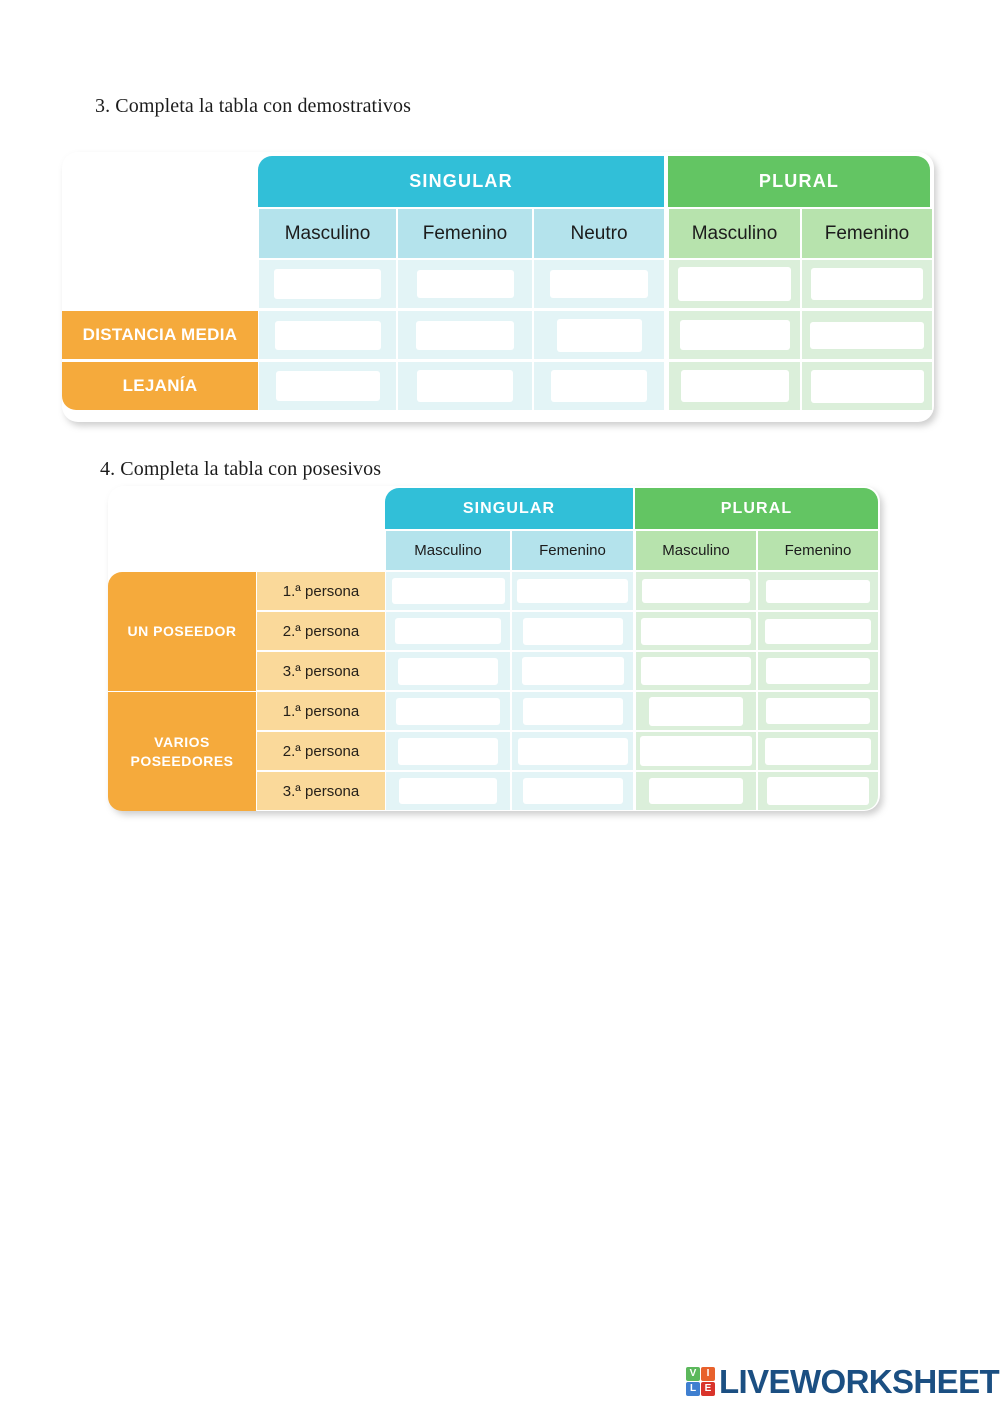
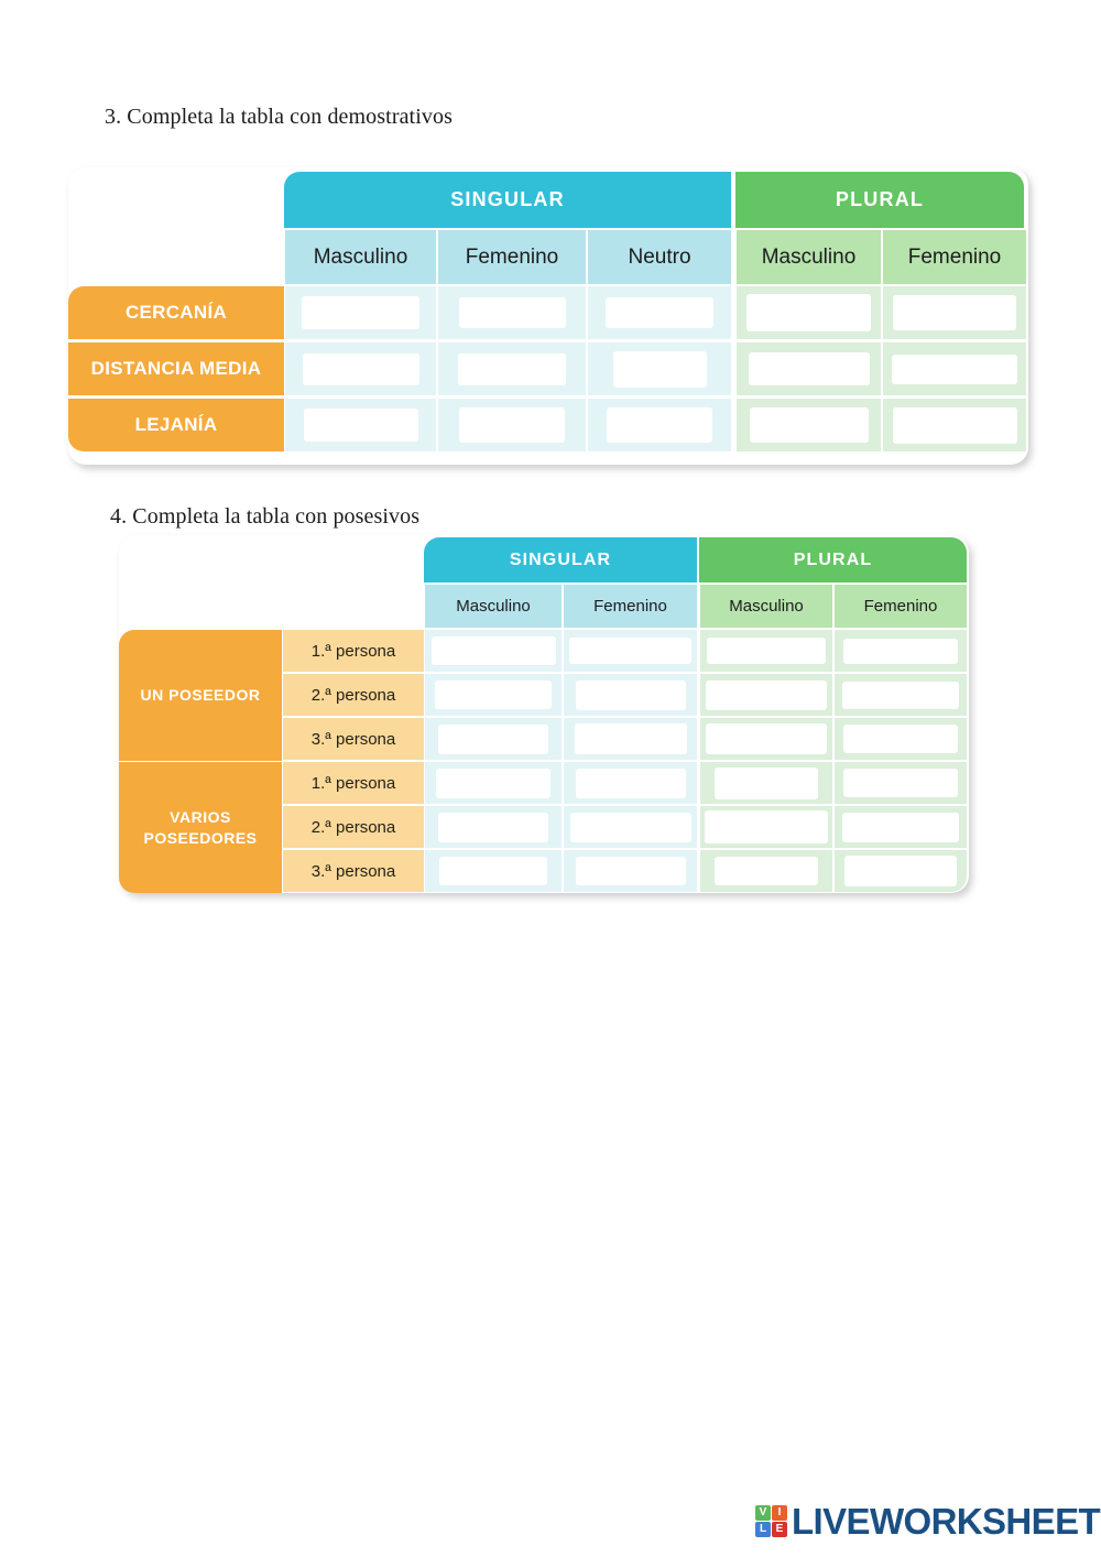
  3. Completa la tabla con demostrativos
  SINGULAR
  PLURAL
  Masculino
  Femenino
  Neutro
  Masculino
  Femenino
+ CERCANÍA
  DISTANCIA MEDIA
  LEJANÍA
  4. Completa la tabla con posesivos
  SINGULAR
  PLURAL
  Masculino
  Femenino
  Masculino
  Femenino
  UN POSEEDOR
  VARIOS POSEEDORES
  1.ª persona
  2.ª persona
  3.ª persona
  1.ª persona
  2.ª persona
  3.ª persona
  V
  I
  L
  E
  LIVEWORKSHEET
